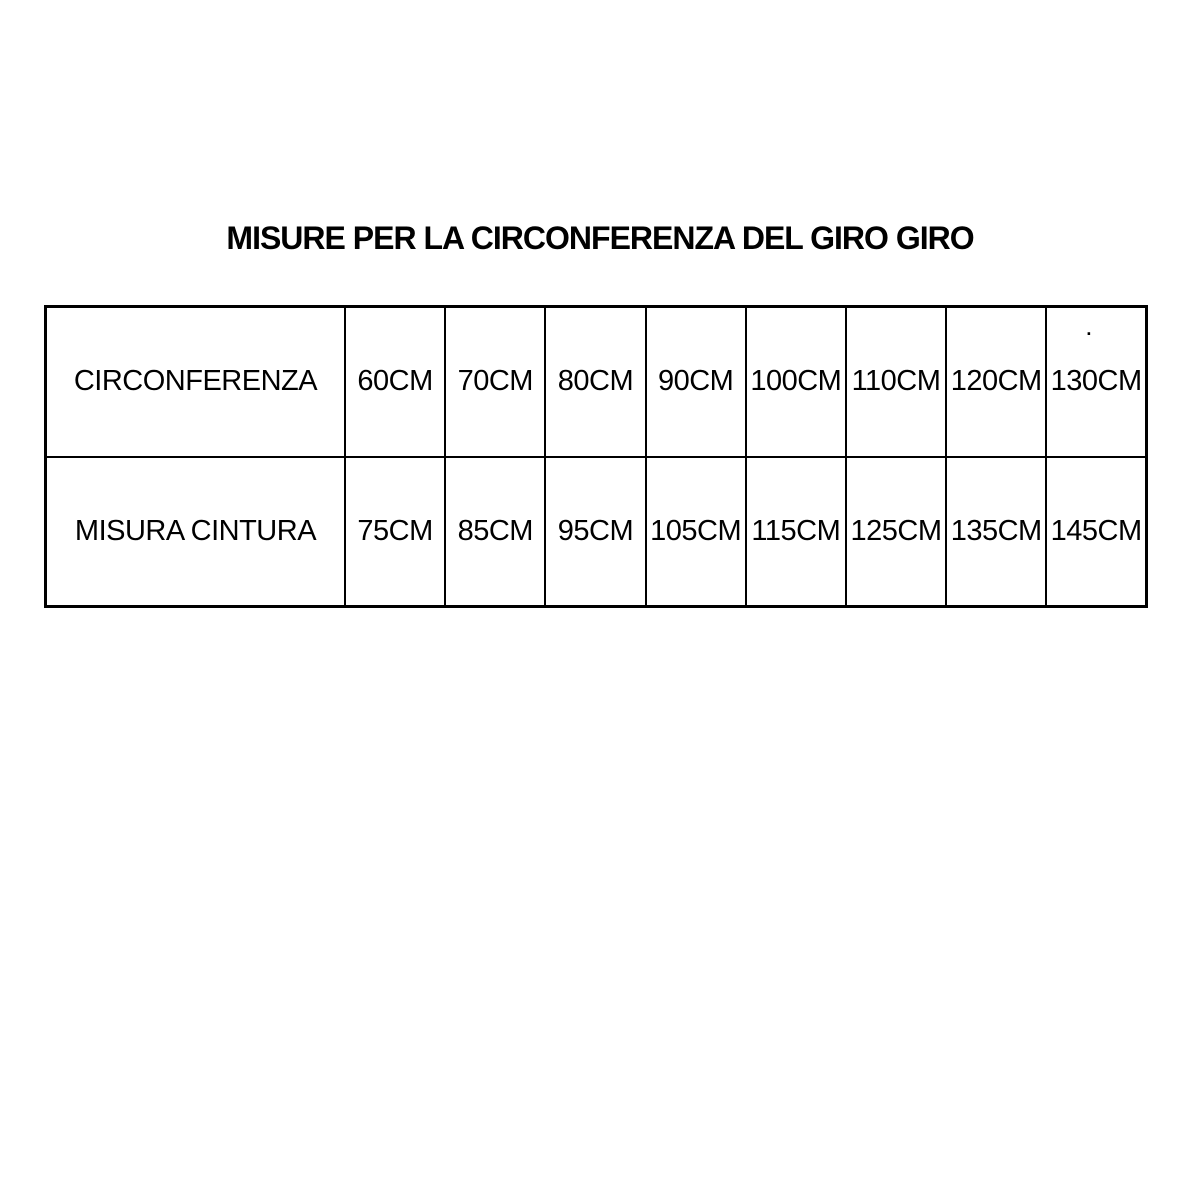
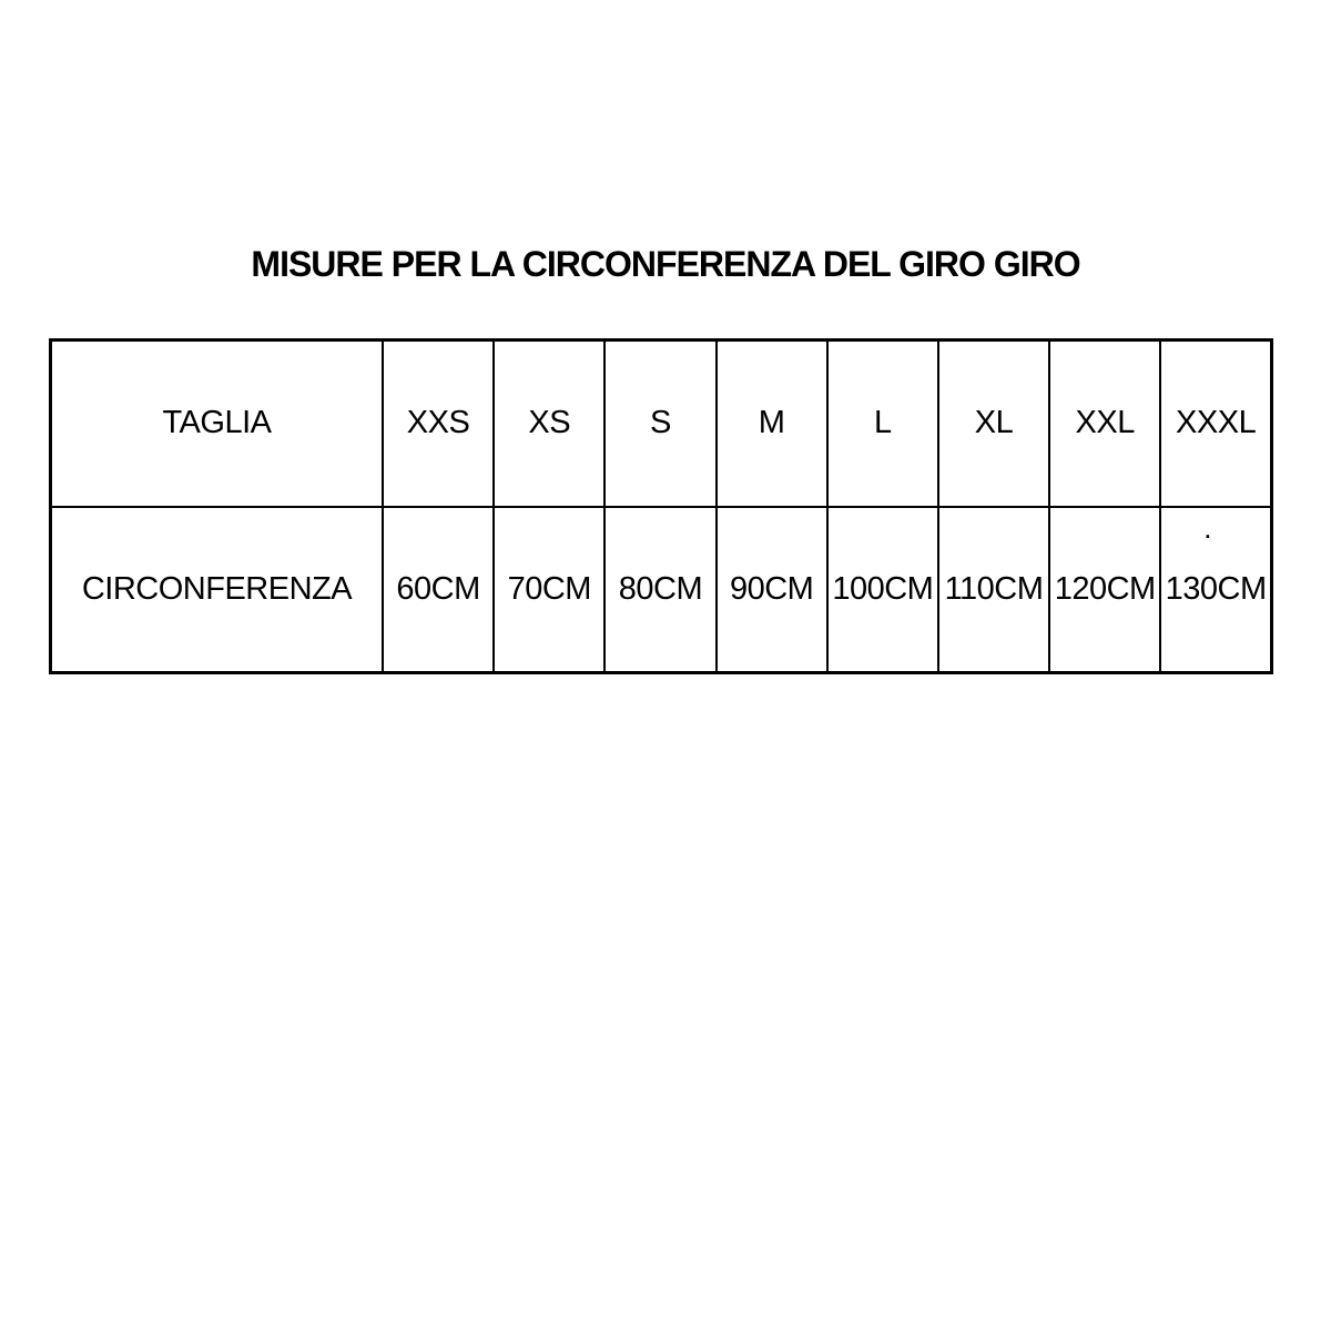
  MISURE PER LA CIRCONFERENZA DEL GIRO GIRO
+ TAGLIA	XXS	XS	S	M	L	XL	XXL	XXXL
  CIRCONFERENZA	60CM	70CM	80CM	90CM	100CM	110CM	120CM	. 130CM
- MISURA CINTURA	75CM	85CM	95CM	105CM	115CM	125CM	135CM	145CM
